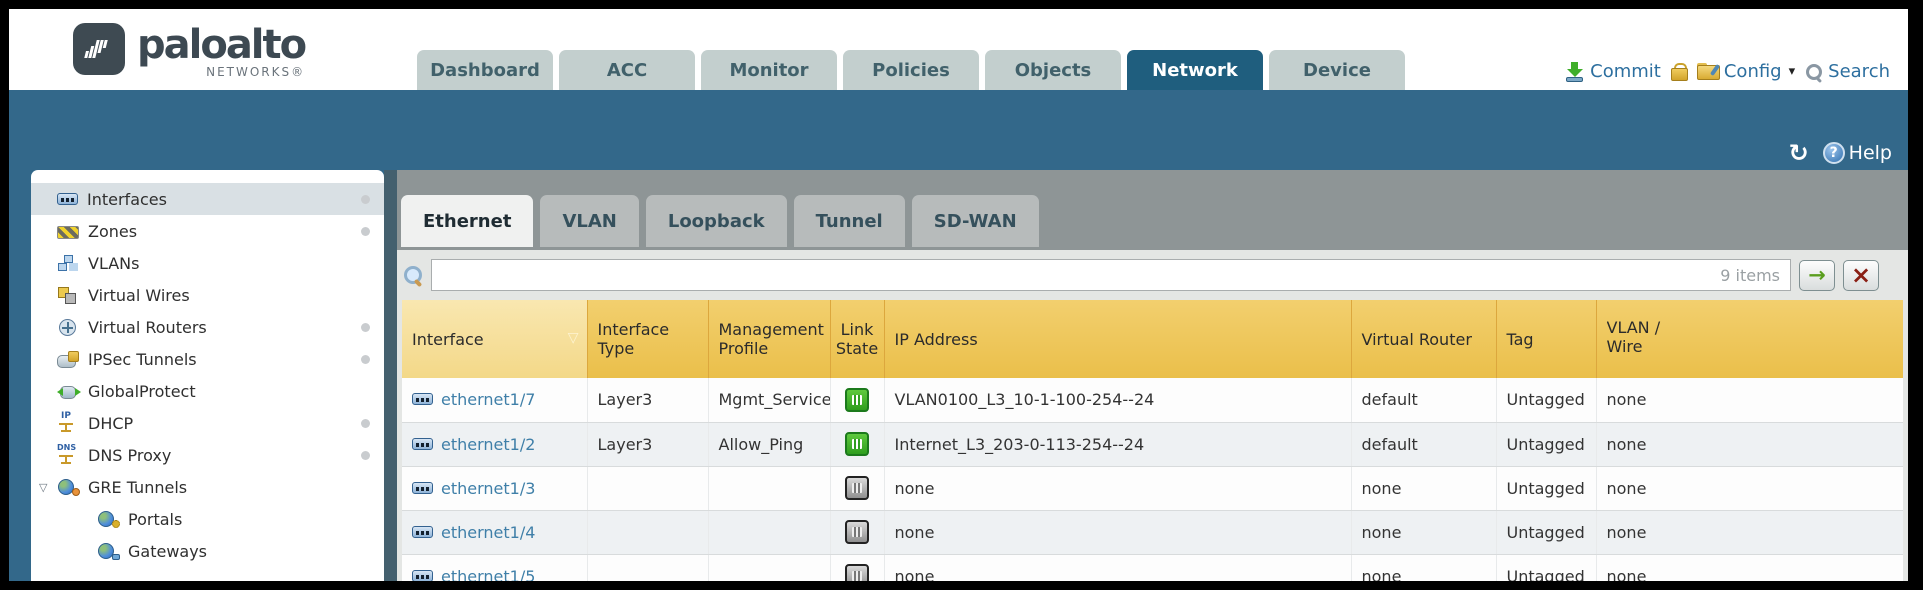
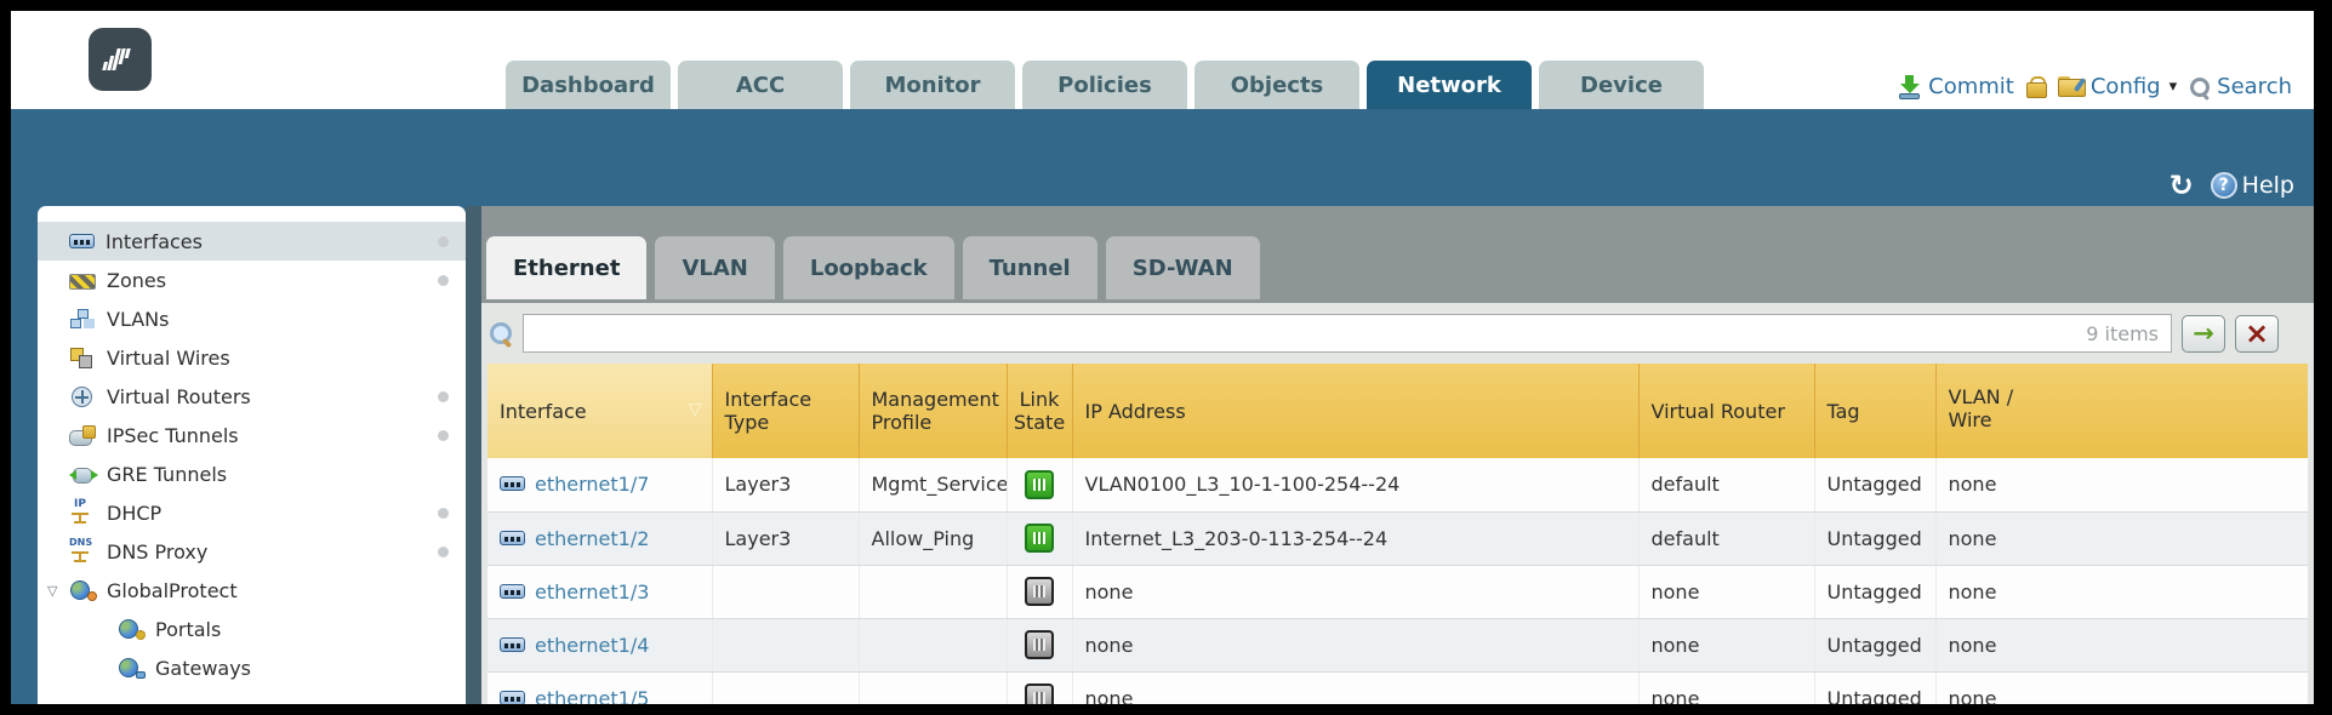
- paloalto
- NETWORKS®
  Dashboard
  ACC
  Monitor
  Policies
  Objects
  Network
  Device
  Commit
  Config
  ▾
  Search
  ↻
  ?
  Help
  Interfaces
  Zones
  VLANs
  Virtual Wires
  Virtual Routers
  IPSec Tunnels
- GlobalProtect
+ GRE Tunnels
  DHCP
  DNS Proxy
  ▽
- GRE Tunnels
+ GlobalProtect
  Portals
  Gateways
  Ethernet
  VLAN
  Loopback
  Tunnel
  SD-WAN
  9 items
  →
  ×
  Interface ▽	Interface Type	Management Profile	Link State	IP Address	Virtual Router	Tag	VLAN / Wire
  ethernet1/7	Layer3	Mgmt_Service		VLAN0100_L3_10-1-100-254--24	default	Untagged	none
  ethernet1/2	Layer3	Allow_Ping		Internet_L3_203-0-113-254--24	default	Untagged	none
  ethernet1/3				none	none	Untagged	none
  ethernet1/4				none	none	Untagged	none
  ethernet1/5				none	none	Untagged	none
